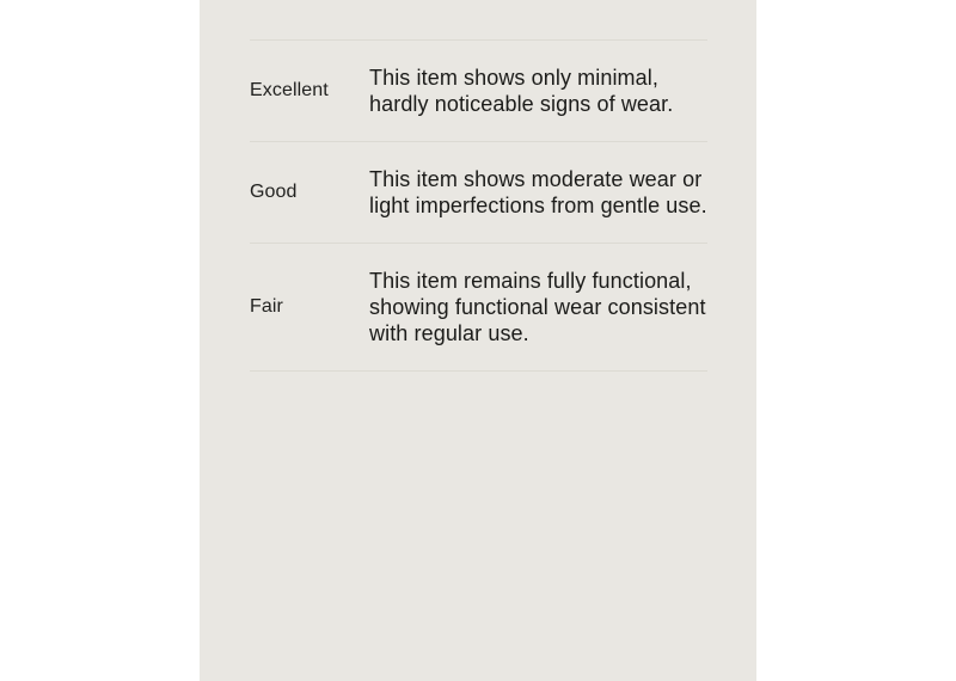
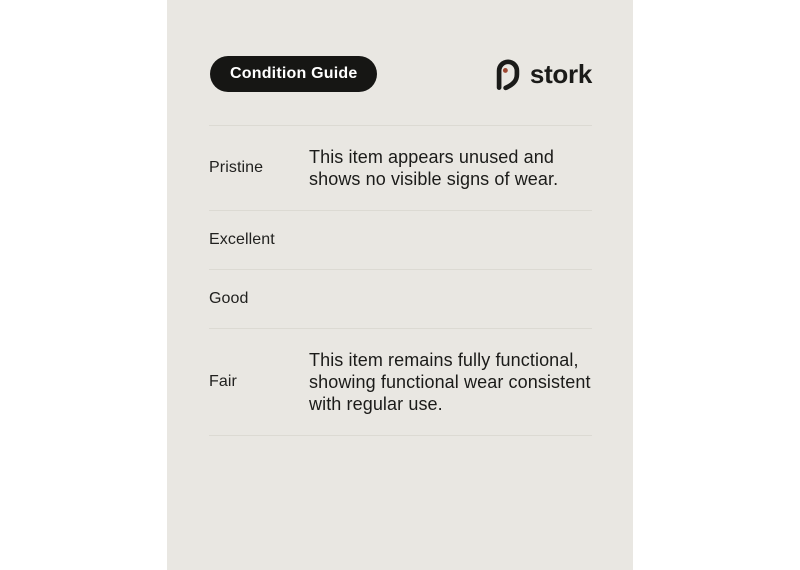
+ Condition Guide
+ stork
+ Pristine
+ This item appears unused and shows no visible signs of wear.
  Excellent
- This item shows only minimal, hardly noticeable signs of wear.
  Good
- This item shows moderate wear or light imperfections from gentle use.
  Fair
  This item remains fully functional, showing functional wear consistent with regular use.
